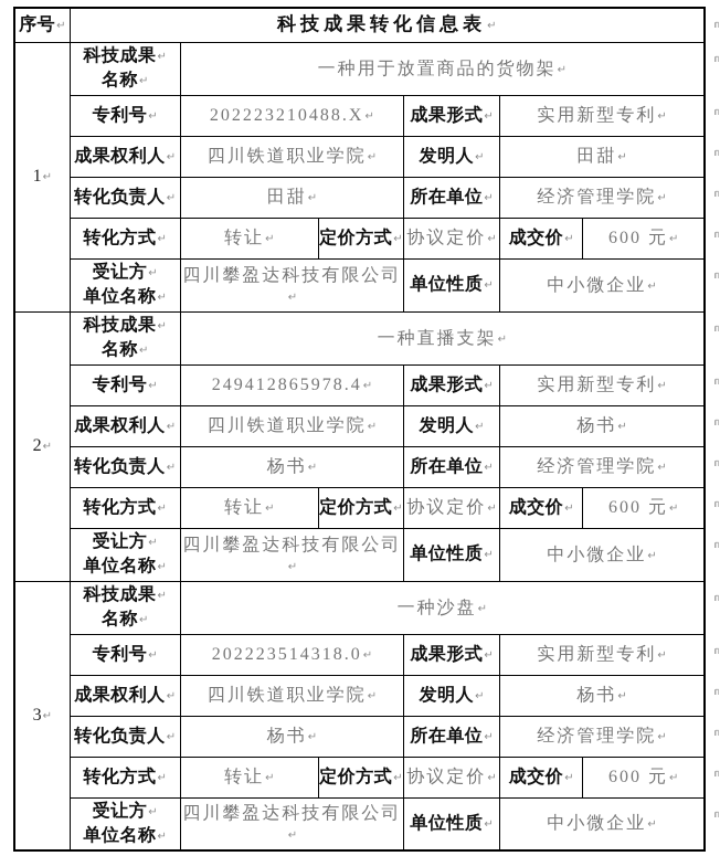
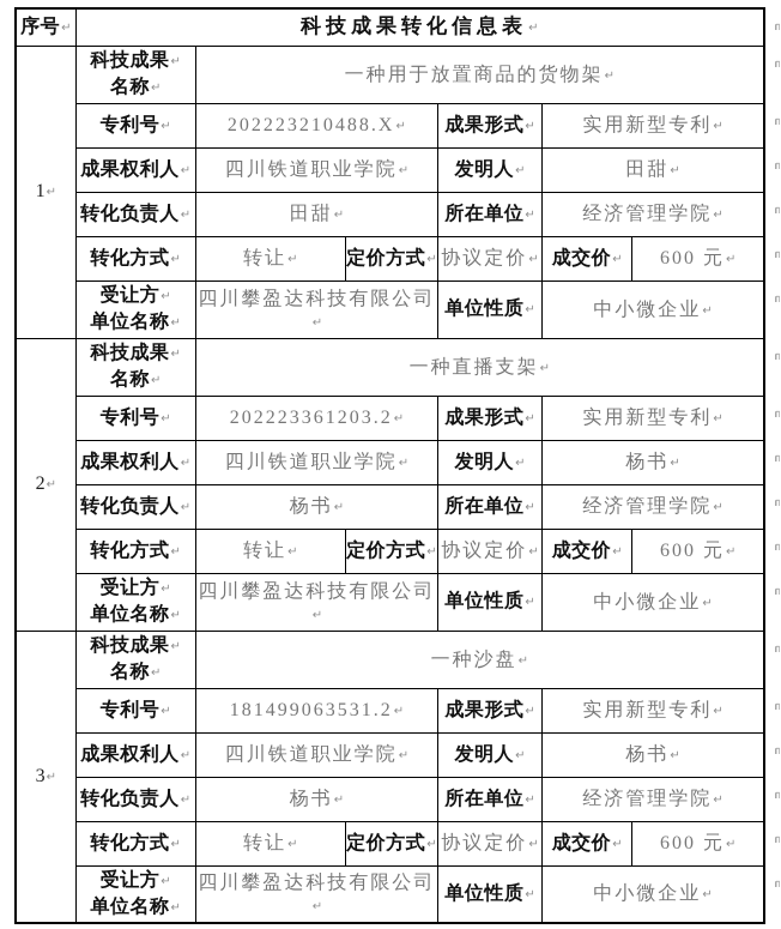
  序号↵	科技成果转化信息表↵ ╻┐
  1↵	科技成果↵名称↵	一种用于放置商品的货物架↵╻┐
  专利号↵	202223210488.X↵	成果形式↵	实用新型专利↵╻┐
  成果权利人↵	四川铁道职业学院↵	发明人↵	田甜↵╻┐
  转化负责人↵	田甜↵	所在单位↵	经济管理学院↵╻┐
  转化方式↵	转让↵	定价方式↵	协议定价↵	成交价↵	600 元↵╻┐
  受让方↵单位名称↵	四川攀盈达科技有限公司↵	单位性质↵	中小微企业↵╻┐
  2↵	科技成果↵名称↵	一种直播支架↵╻┐
- 专利号↵	249412865978.4↵	成果形式↵	实用新型专利↵╻┐
+ 专利号↵	202223361203.2↵	成果形式↵	实用新型专利↵╻┐
  成果权利人↵	四川铁道职业学院↵	发明人↵	杨书↵╻┐
  转化负责人↵	杨书↵	所在单位↵	经济管理学院↵╻┐
  转化方式↵	转让↵	定价方式↵	协议定价↵	成交价↵	600 元↵╻┐
  受让方↵单位名称↵	四川攀盈达科技有限公司↵	单位性质↵	中小微企业↵╻┐
  3↵	科技成果↵名称↵	一种沙盘↵╻┐
- 专利号↵	202223514318.0↵	成果形式↵	实用新型专利↵╻┐
+ 专利号↵	181499063531.2↵	成果形式↵	实用新型专利↵╻┐
  成果权利人↵	四川铁道职业学院↵	发明人↵	杨书↵╻┐
  转化负责人↵	杨书↵	所在单位↵	经济管理学院↵╻┐
  转化方式↵	转让↵	定价方式↵	协议定价↵	成交价↵	600 元↵╻┐
  受让方↵单位名称↵	四川攀盈达科技有限公司↵	单位性质↵	中小微企业↵╻┐
